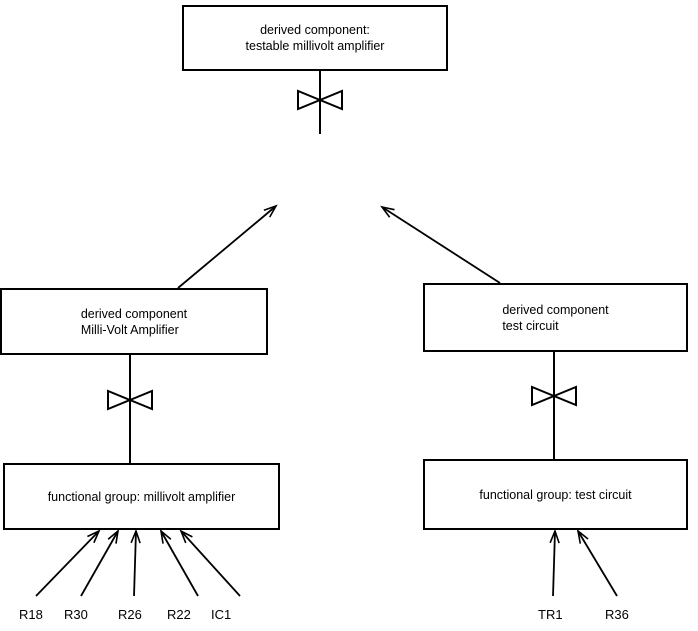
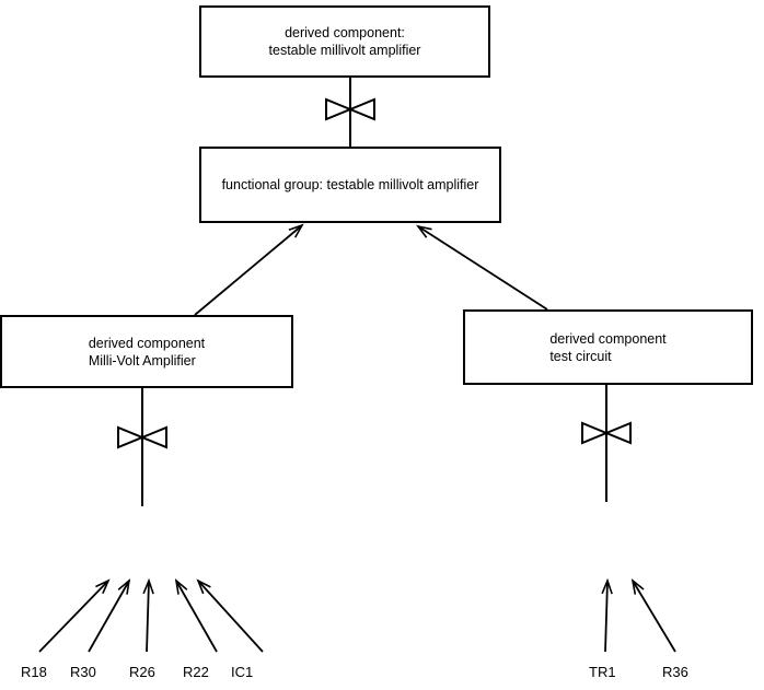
  derived component:
  testable millivolt amplifier
+ functional group: testable millivolt amplifier
  derived component
  Milli-Volt Amplifier
  derived component
  test circuit
- functional group: millivolt amplifier
- functional group: test circuit
  R18
  R30
  R26
  R22
  IC1
  TR1
  R36
